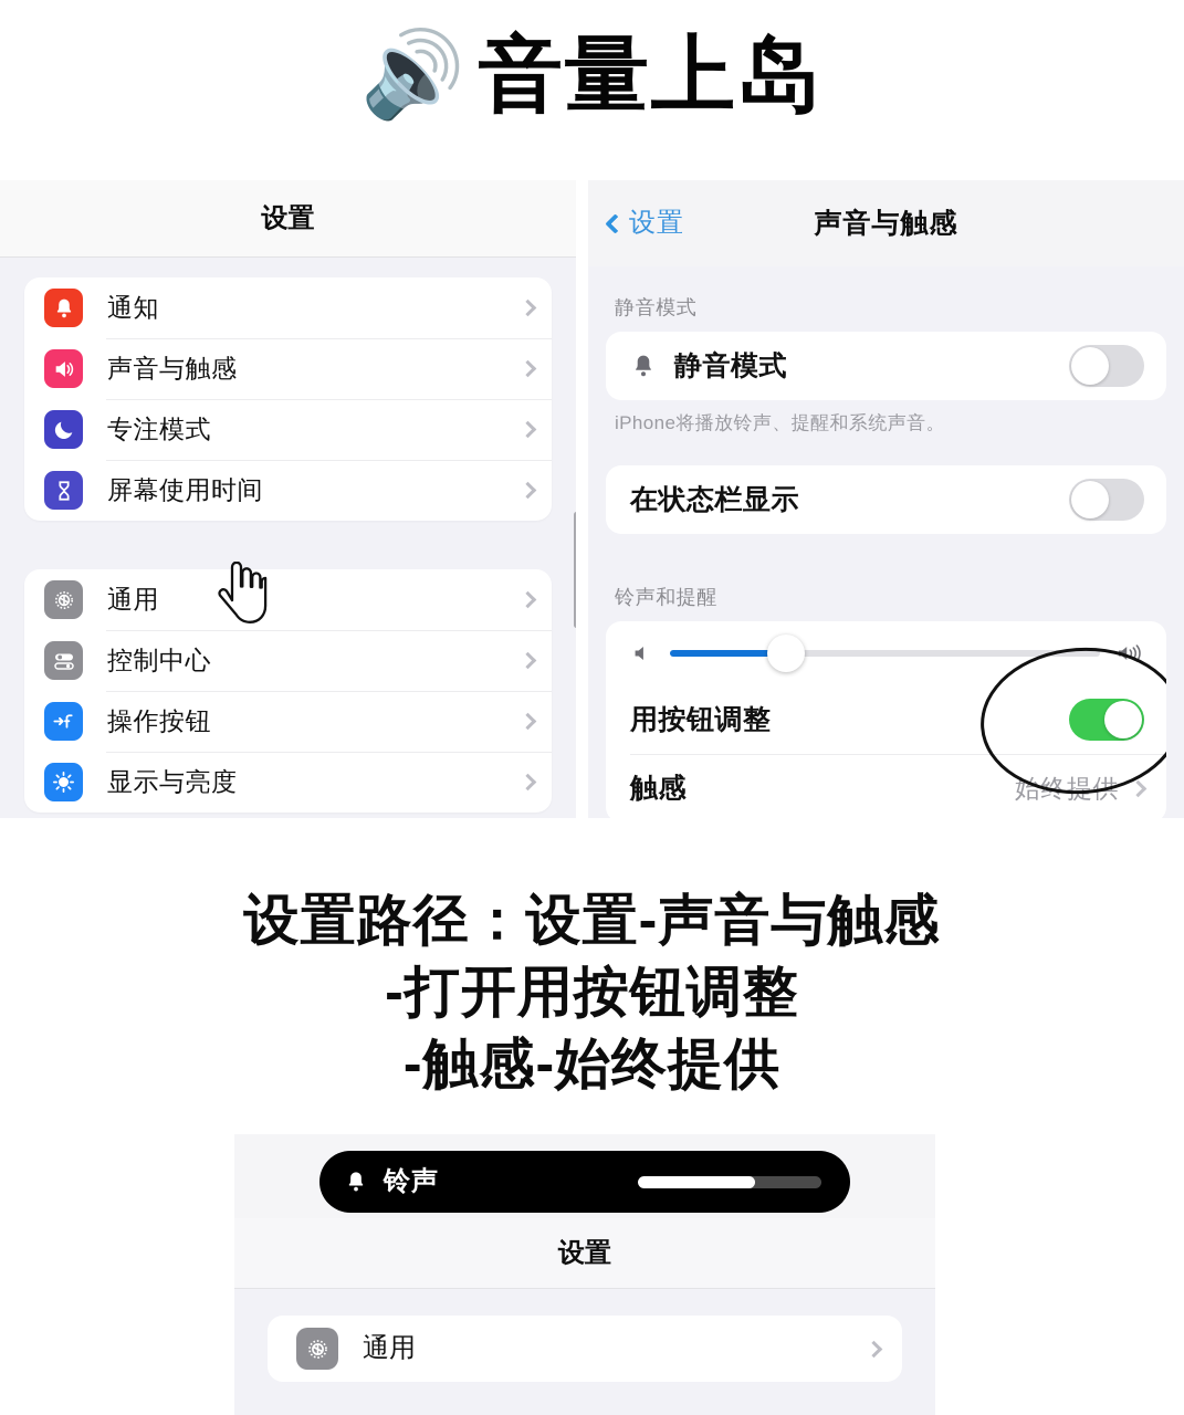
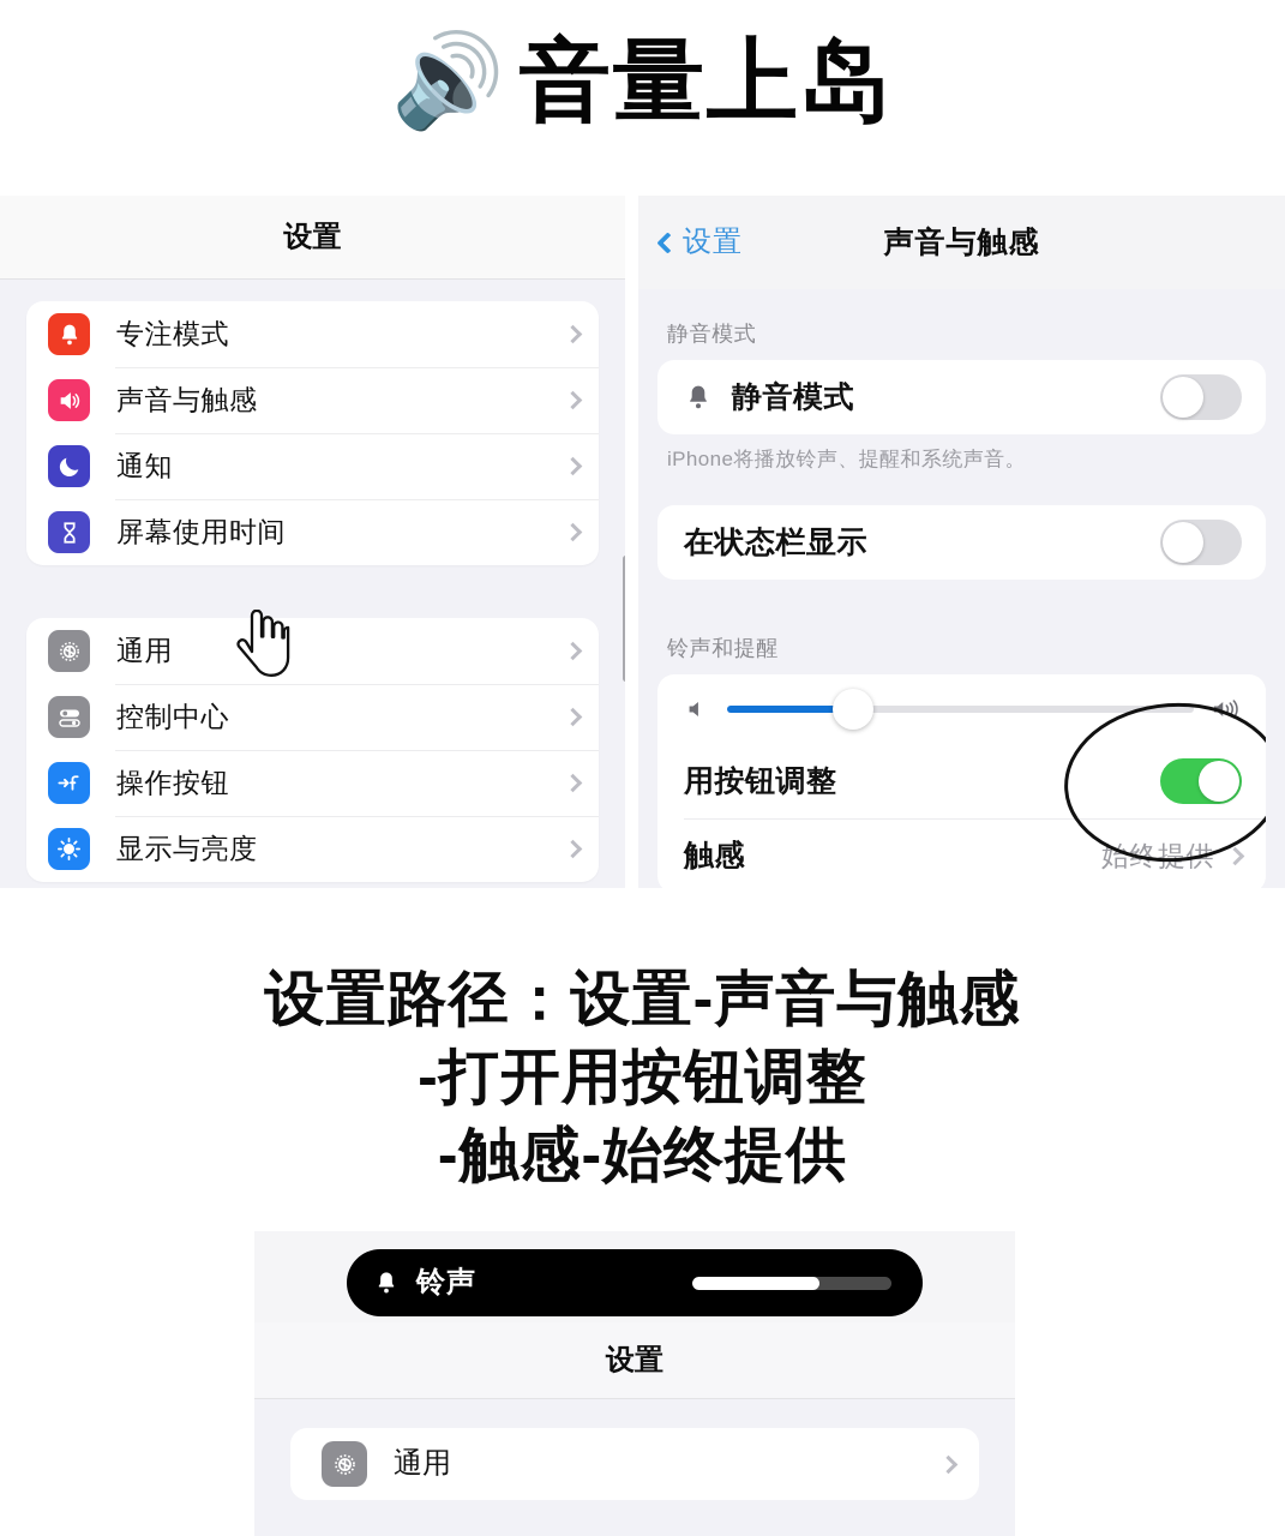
  🔊
  音量上岛
  设置
- 通知
+ 专注模式
  声音与触感
- 专注模式
+ 通知
  屏幕使用时间
  通用
  控制中心
  操作按钮
  显示与亮度
  设置
  声音与触感
  静音模式
  静音模式
  iPhone将播放铃声、提醒和系统声音。
  在状态栏显示
  铃声和提醒
  用按钮调整
  触感
  始终提供
  设置路径：设置-声音与触感
  -打开用按钮调整
  -触感-始终提供
  铃声
  设置
  通用
